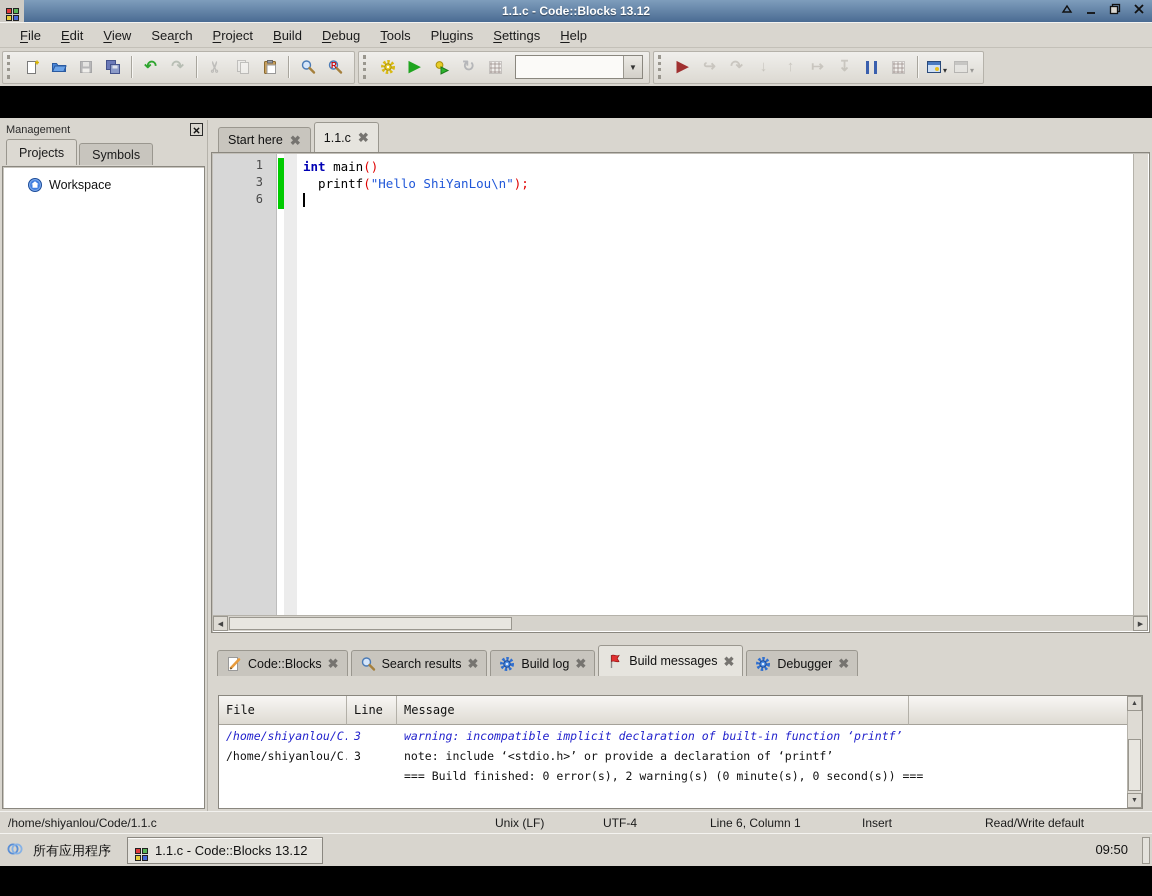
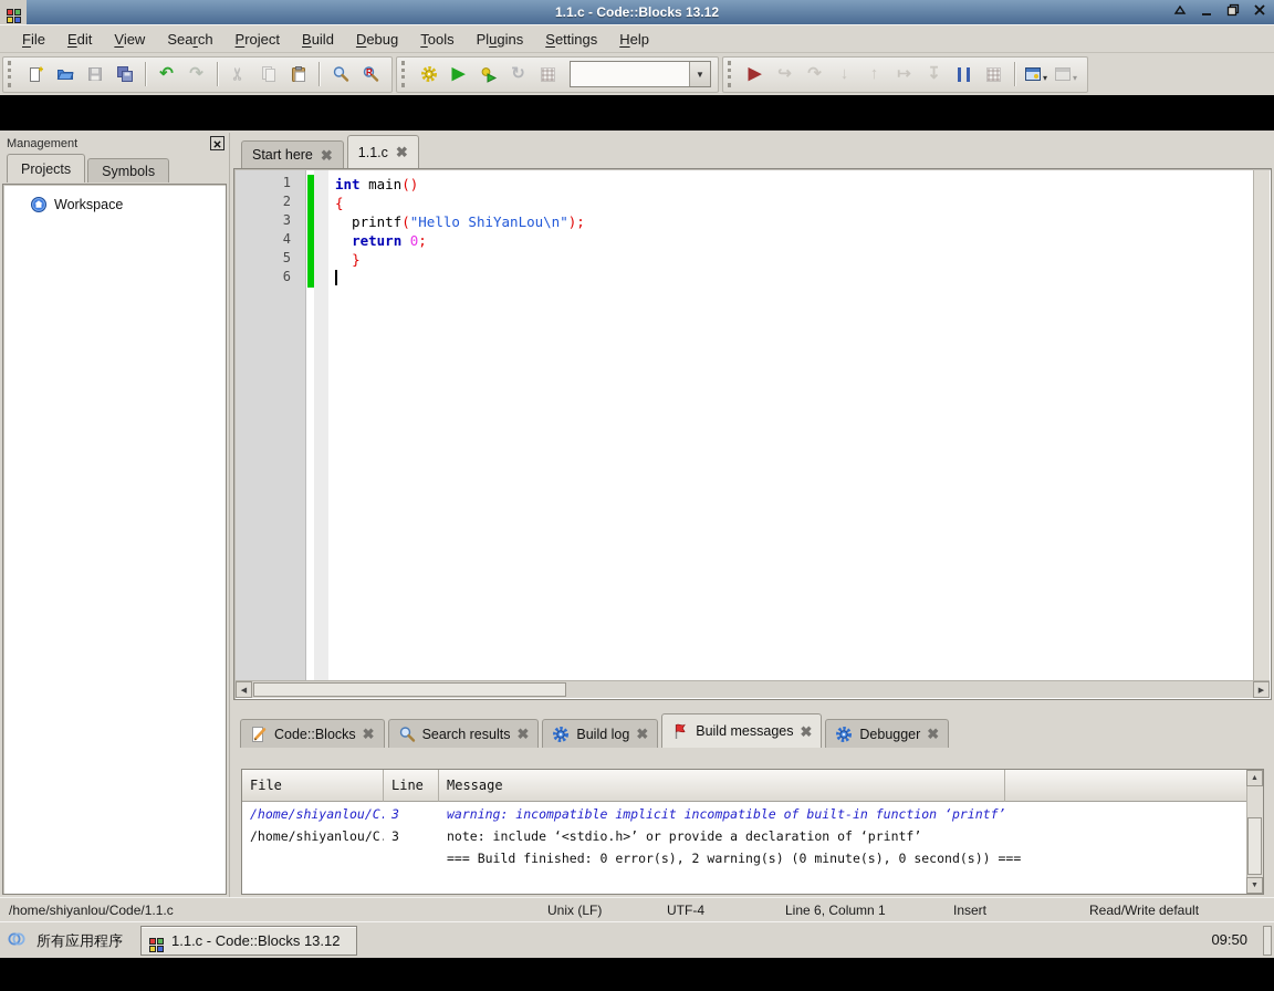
  1.1.c - Code::Blocks 13.12
  File
  Edit
  View
  Search
  Project
  Build
  Debug
  Tools
  Plugins
  Settings
  Help
  ↶
  ↷
  R
  ▶
  ↻
  ▶
  ↪
  ↷
  ↓
  ↑
  ↦
  ↧
  ▾
  ▾
  Management
  Projects
  Symbols
  Workspace
  Start here
  ✖
  1.1.c
  ✖
  1
  int main()
+ 2
+ {
  3
  printf("Hello ShiYanLou\n");
+ 4
+ return 0;
+ 5
+ }
  6
  Code::Blocks
  ✖
  Search results
  ✖
  Build log
  ✖
  Build messages
  ✖
  Debugger
  ✖
  File
  Line
  Message
  /home/shiyanlou/C
  3
- warning: incompatible implicit declaration of built-in function ‘printf’
+ warning: incompatible implicit incompatible of built-in function ‘printf’
  /home/shiyanlou/C
  3
  note: include ‘<stdio.h>’ or provide a declaration of ‘printf’
  === Build finished: 0 error(s), 2 warning(s) (0 minute(s), 0 second(s)) ===
  /home/shiyanlou/Code/1.1.c
  Unix (LF)
  UTF-4
  Line 6, Column 1
  Insert
  Read/Write
  default
  所有应用程序
  1.1.c - Code::Blocks 13.12
  09:50
